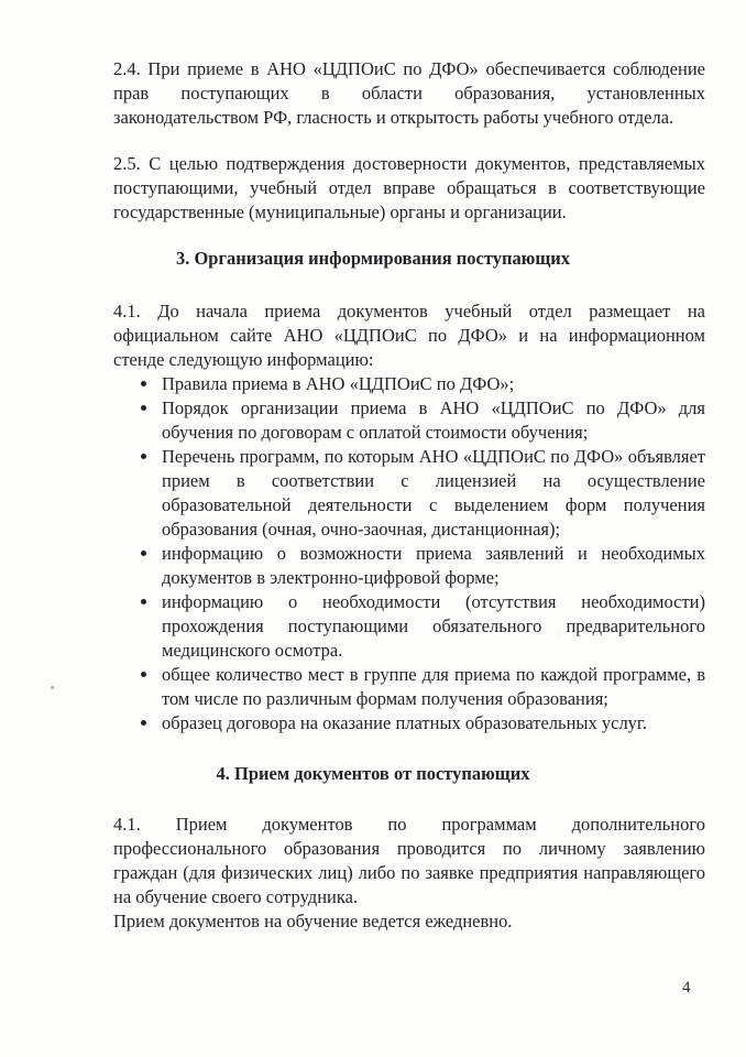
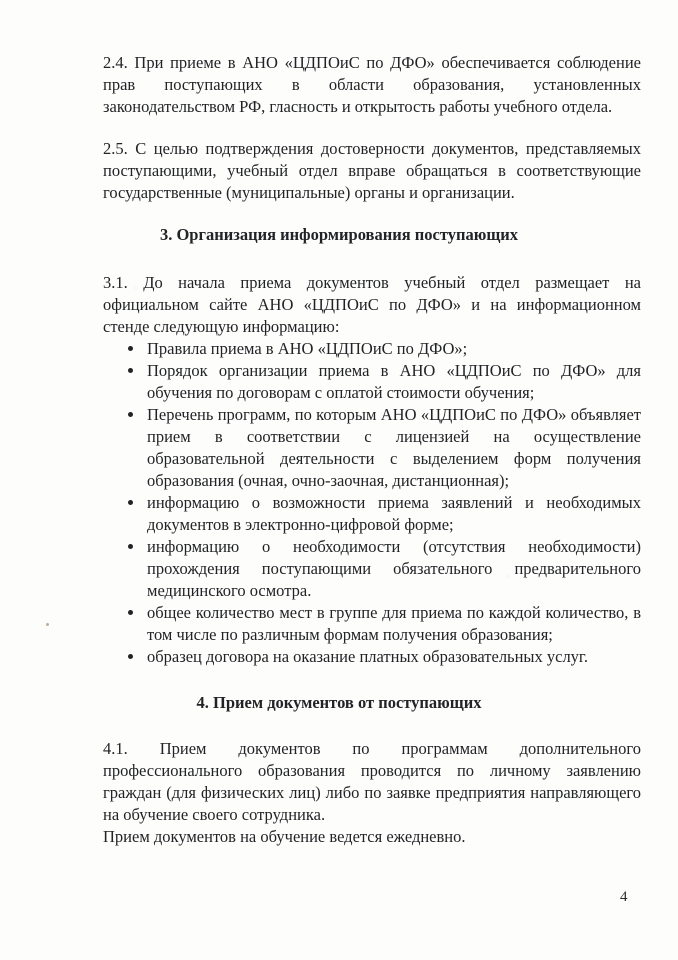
  2.4. При приеме в АНО «ЦДПОиС по ДФО» обеспечивается соблюдение прав поступающих в области образования, установленных законодательством РФ, гласность и открытость работы учебного отдела.
  2.5. С целью подтверждения достоверности документов, представляемых поступающими, учебный отдел вправе обращаться в соответствующие государственные (муниципальные) органы и организации.
  3. Организация информирования поступающих
- 4.1. До начала приема документов учебный отдел размещает на официальном сайте АНО «ЦДПОиС по ДФО» и на информационном стенде следующую информацию:
+ 3.1. До начала приема документов учебный отдел размещает на официальном сайте АНО «ЦДПОиС по ДФО» и на информационном стенде следующую информацию:
  Правила приема в АНО «ЦДПОиС по ДФО»;
  Порядок организации приема в АНО «ЦДПОиС по ДФО» для обучения по договорам с оплатой стоимости обучения;
  Перечень программ, по которым АНО «ЦДПОиС по ДФО» объявляет прием в соответствии с лицензией на осуществление образовательной деятельности с выделением форм получения образования (очная, очно-заочная, дистанционная);
  информацию о возможности приема заявлений и необходимых документов в электронно-цифровой форме;
  информацию о необходимости (отсутствия необходимости) прохождения поступающими обязательного предварительного медицинского осмотра.
- общее количество мест в группе для приема по каждой программе, в том числе по различным формам получения образования;
+ общее количество мест в группе для приема по каждой количество, в том числе по различным формам получения образования;
  образец договора на оказание платных образовательных услуг.
  4. Прием документов от поступающих
  4.1. Прием документов по программам дополнительного профессионального образования проводится по личному заявлению граждан (для физических лиц) либо по заявке предприятия направляющего на обучение своего сотрудника.
  Прием документов на обучение ведется ежедневно.
  4
